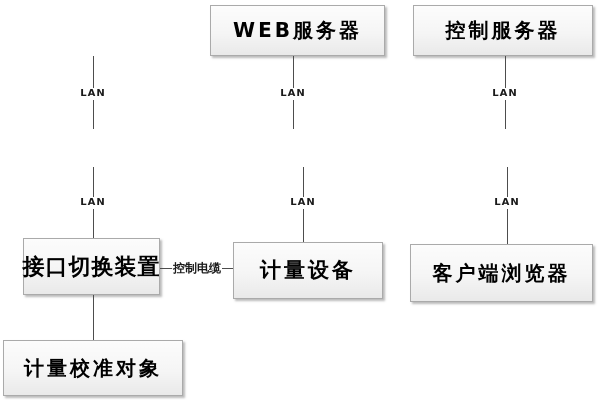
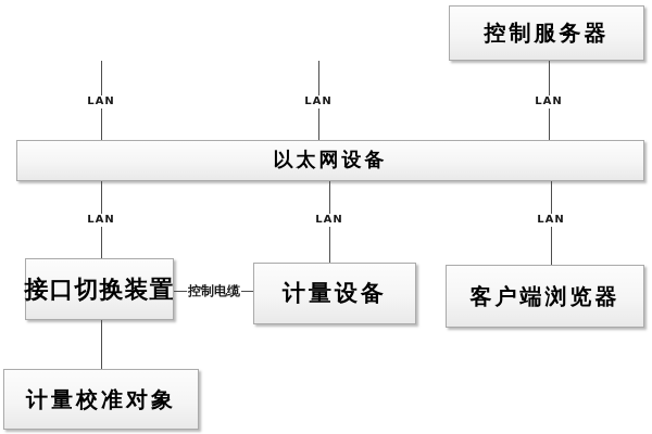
- WEB服务器
  控制服务器
  LAN
  LAN
  LAN
+ 以太网设备
  LAN
  LAN
  LAN
  接口切换装置
  计量设备
  客户端浏览器
  控制电缆
  计量校准对象
